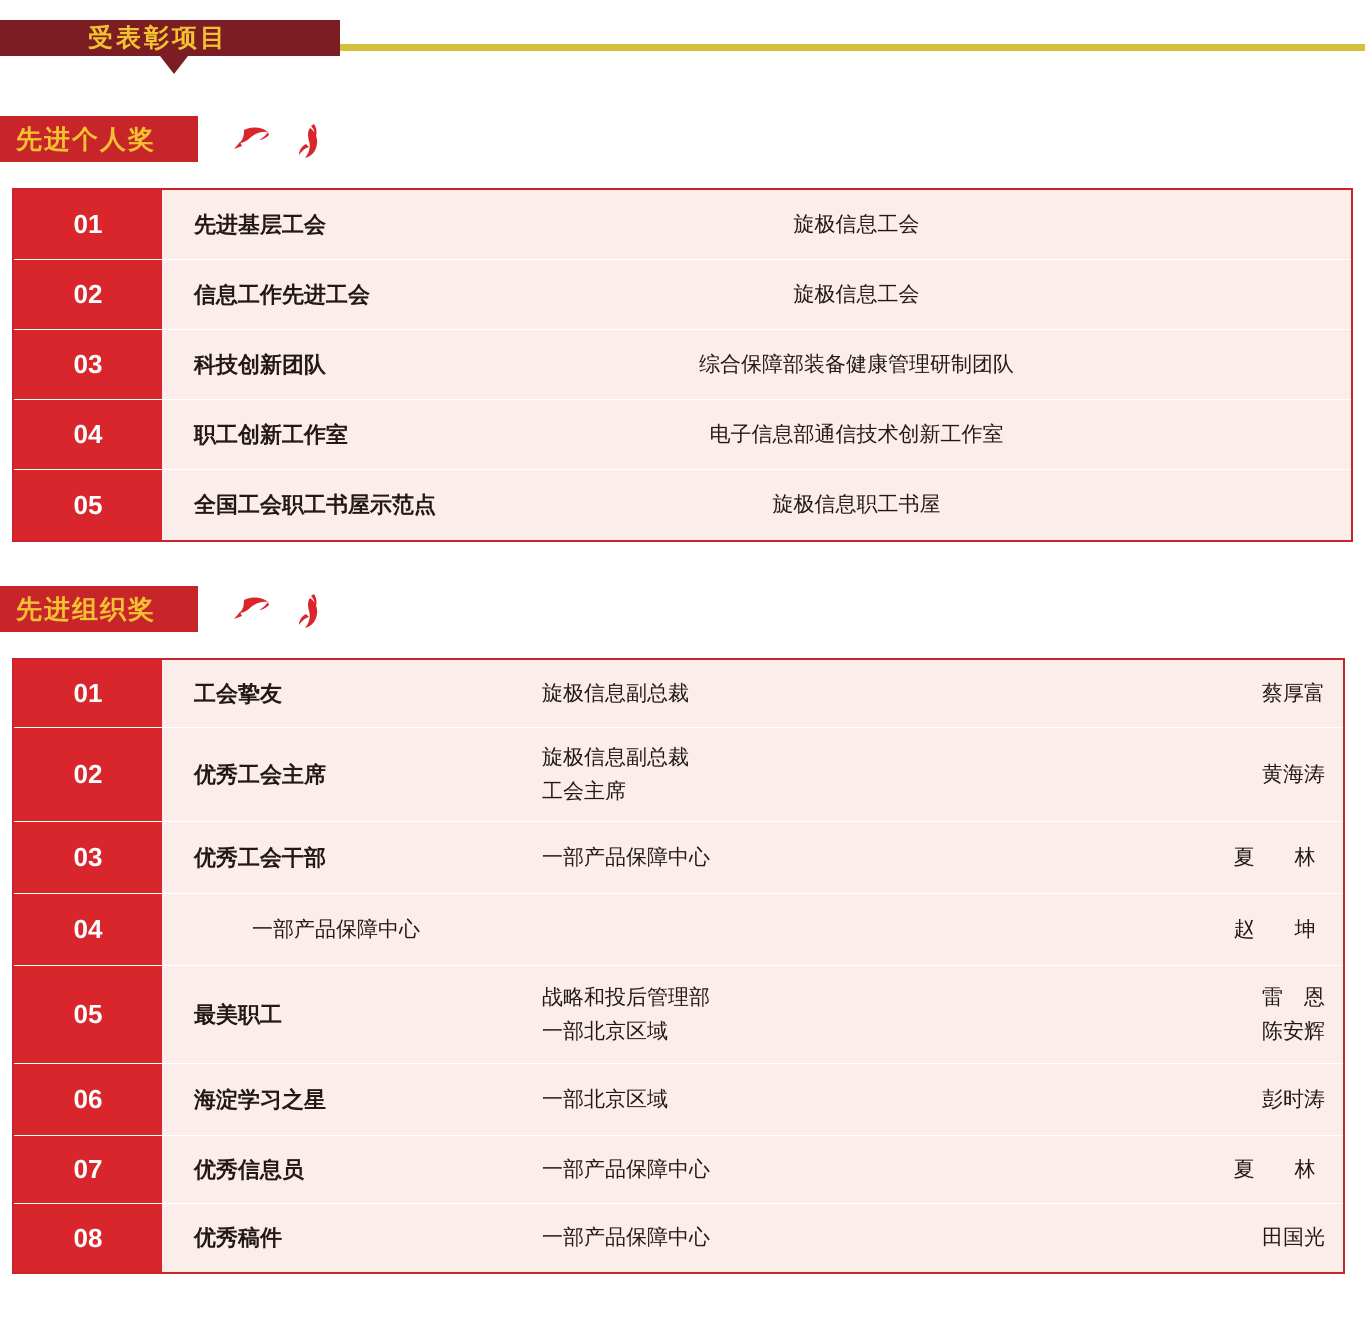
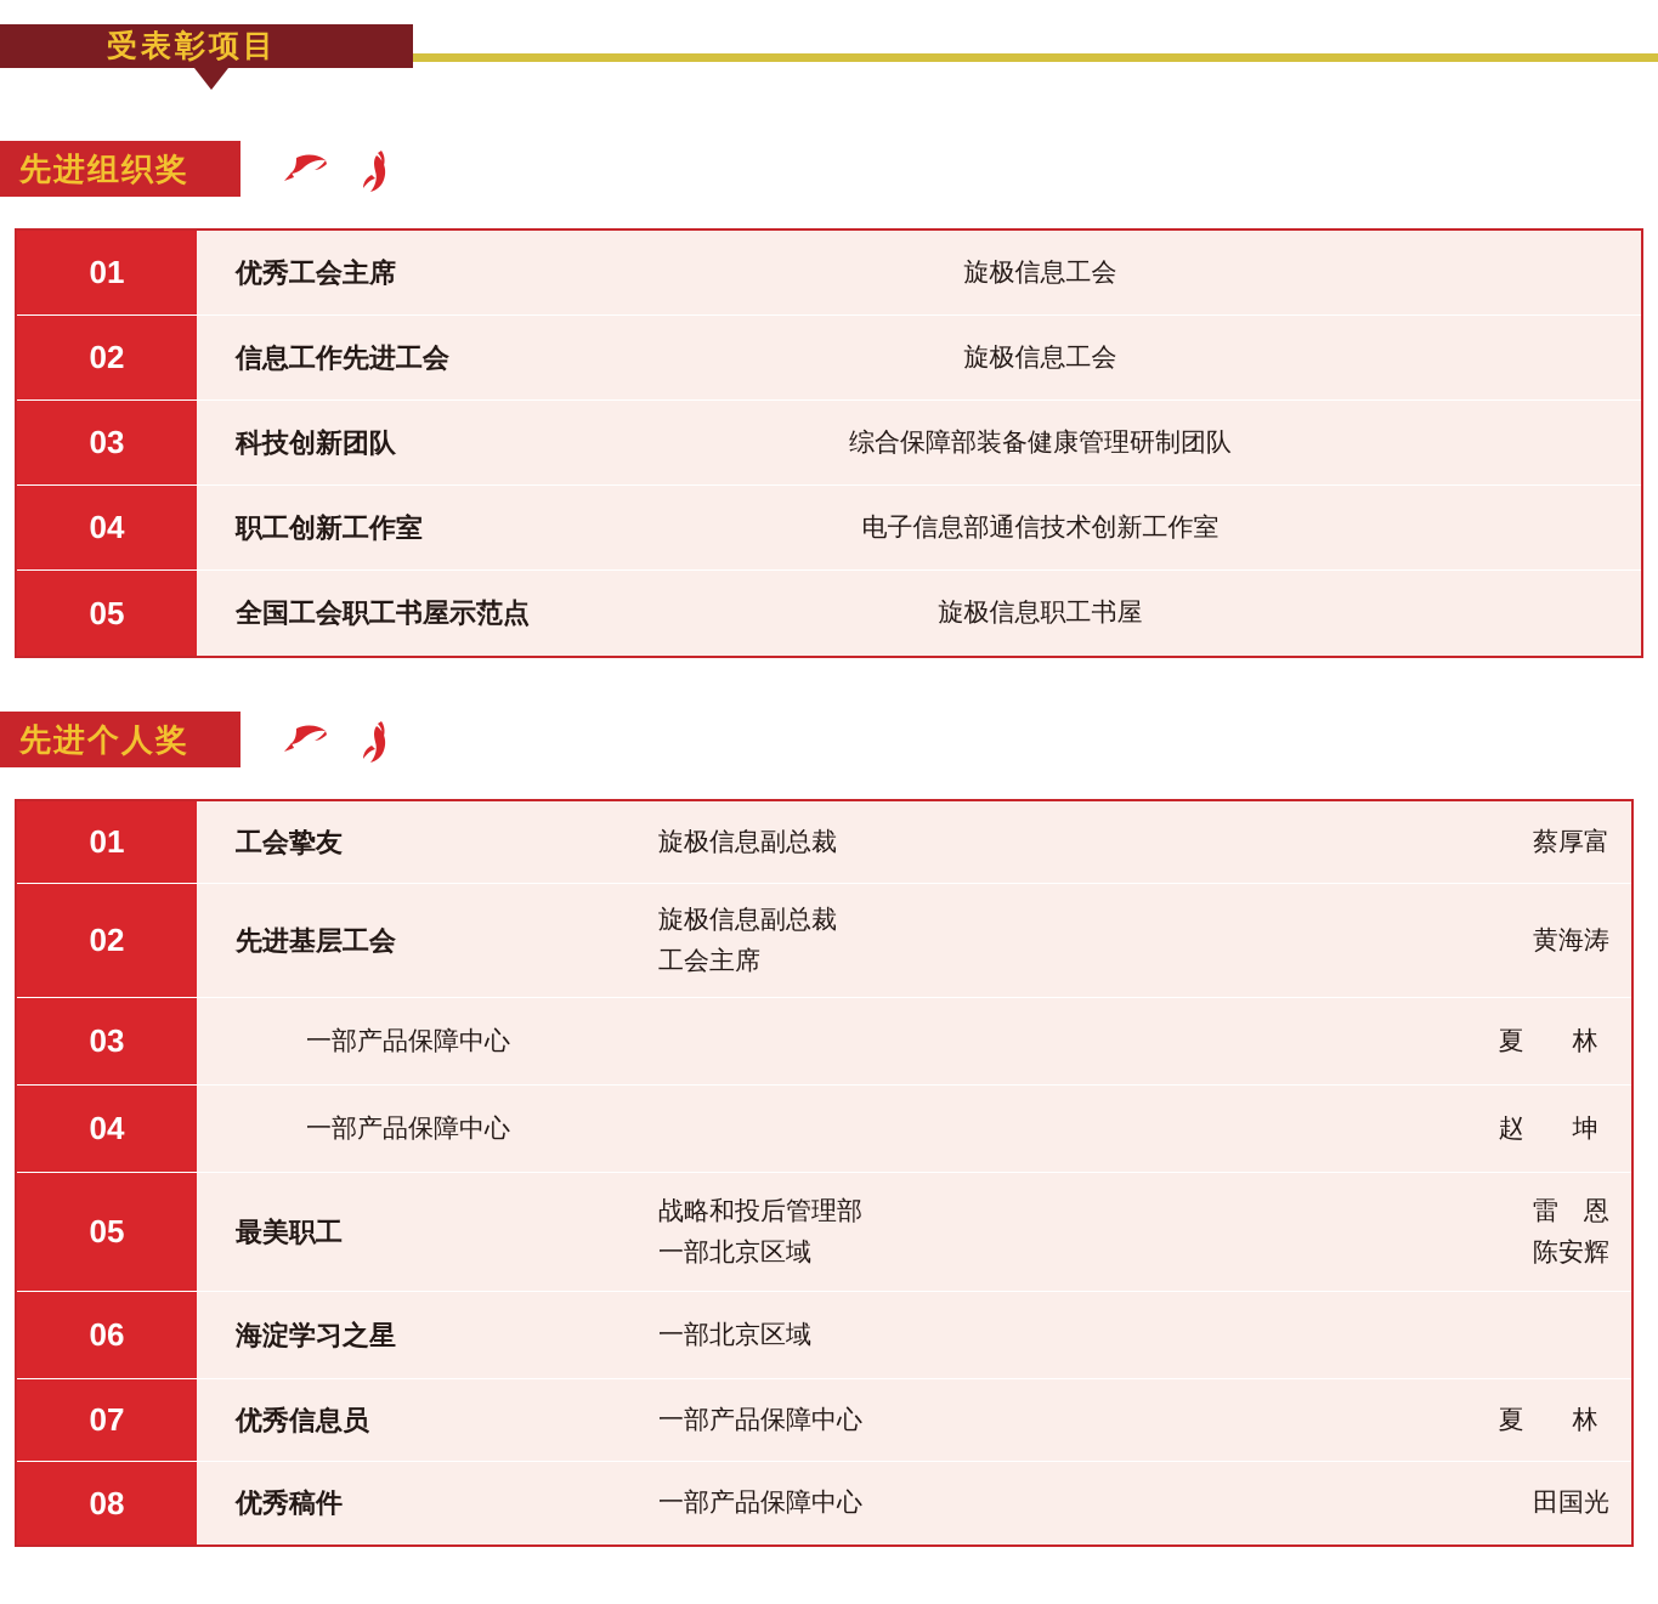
  受表彰项目
- 先进个人奖
+ 先进组织奖
  01
- 先进基层工会
+ 优秀工会主席
  旋极信息工会
  02
  信息工作先进工会
  旋极信息工会
  03
  科技创新团队
  综合保障部装备健康管理研制团队
  04
  职工创新工作室
  电子信息部通信技术创新工作室
  05
  全国工会职工书屋示范点
  旋极信息职工书屋
- 先进组织奖
+ 先进个人奖
  01
  工会挚友
  旋极信息副总裁
  蔡厚富
  02
- 优秀工会主席
+ 先进基层工会
  旋极信息副总裁
  工会主席
  黄海涛
  03
- 优秀工会干部
  一部产品保障中心
  夏 林
  04
  一部产品保障中心
  赵 坤
  05
  最美职工
  战略和投后管理部
  一部北京区域
  雷 恩
  陈安辉
  06
  海淀学习之星
  一部北京区域
- 彭时涛
  07
  优秀信息员
  一部产品保障中心
  夏 林
  08
  优秀稿件
  一部产品保障中心
  田国光
